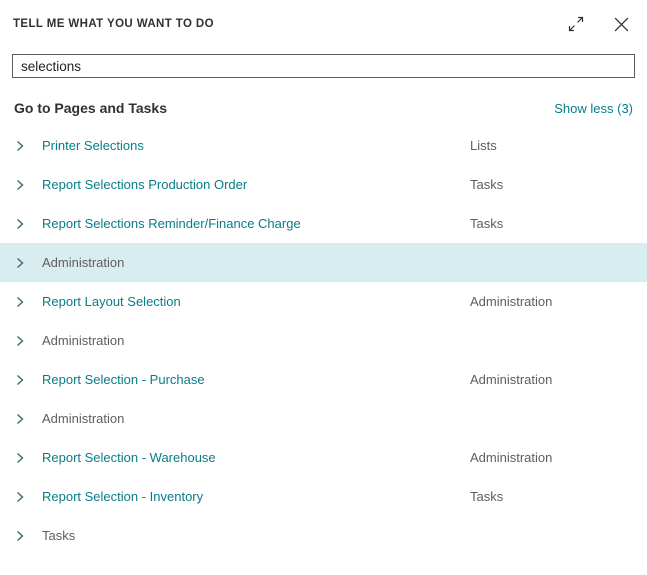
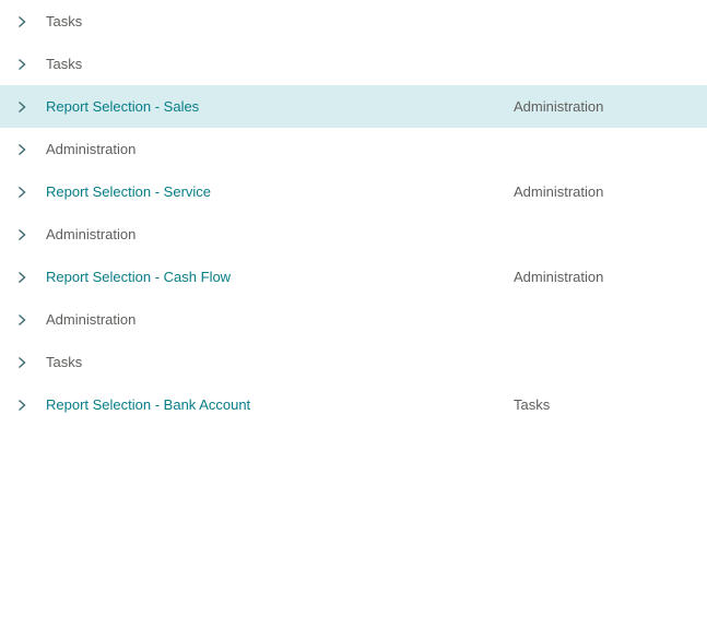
- TELL ME WHAT YOU WANT TO DO
- selections
- Go to Pages and Tasks
- Show less (3)
- Printer Selections
- Lists
- Report Selections Production Order
  Tasks
- Report Selections Reminder/Finance Charge
  Tasks
+ Report Selection - Sales
  Administration
- Report Layout Selection
  Administration
+ Report Selection - Service
  Administration
- Report Selection - Purchase
  Administration
+ Report Selection - Cash Flow
  Administration
- Report Selection - Warehouse
  Administration
- Report Selection - Inventory
  Tasks
+ Report Selection - Bank Account
  Tasks
